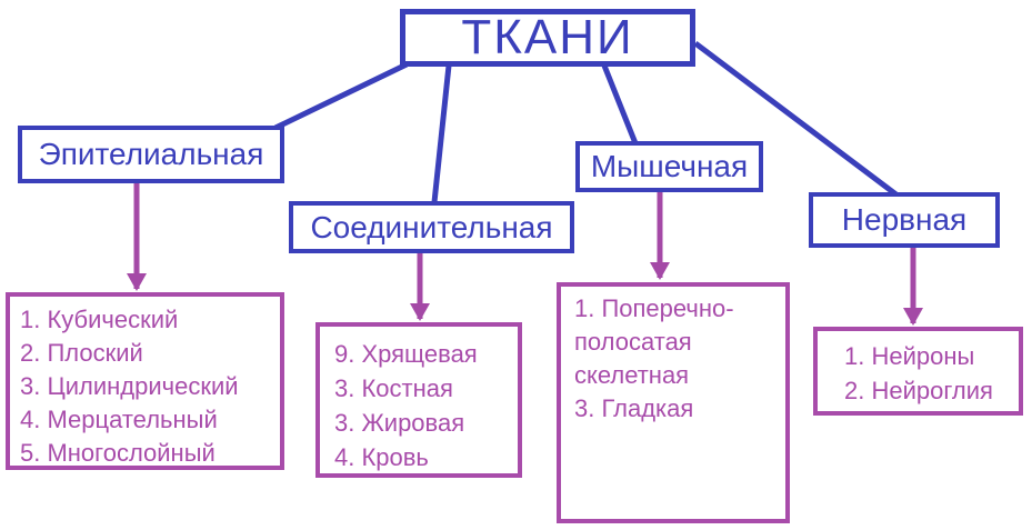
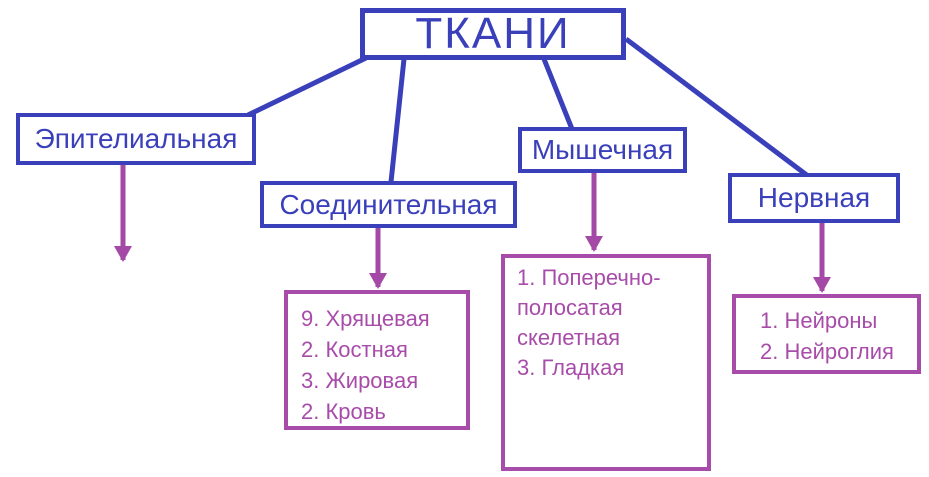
  ТКАНИ
  Эпителиальная
  Соединительная
  Мышечная
  Нервная
- 1. Кубический
- 2. Плоский
- 3. Цилиндрический
- 4. Мерцательный
- 5. Многослойный
  9. Хрящевая
- 3. Костная
+ 2. Костная
  3. Жировая
- 4. Кровь
+ 2. Кровь
  1. Поперечно-полосатая скелетная
  3. Гладкая
  1. Нейроны
  2. Нейроглия
